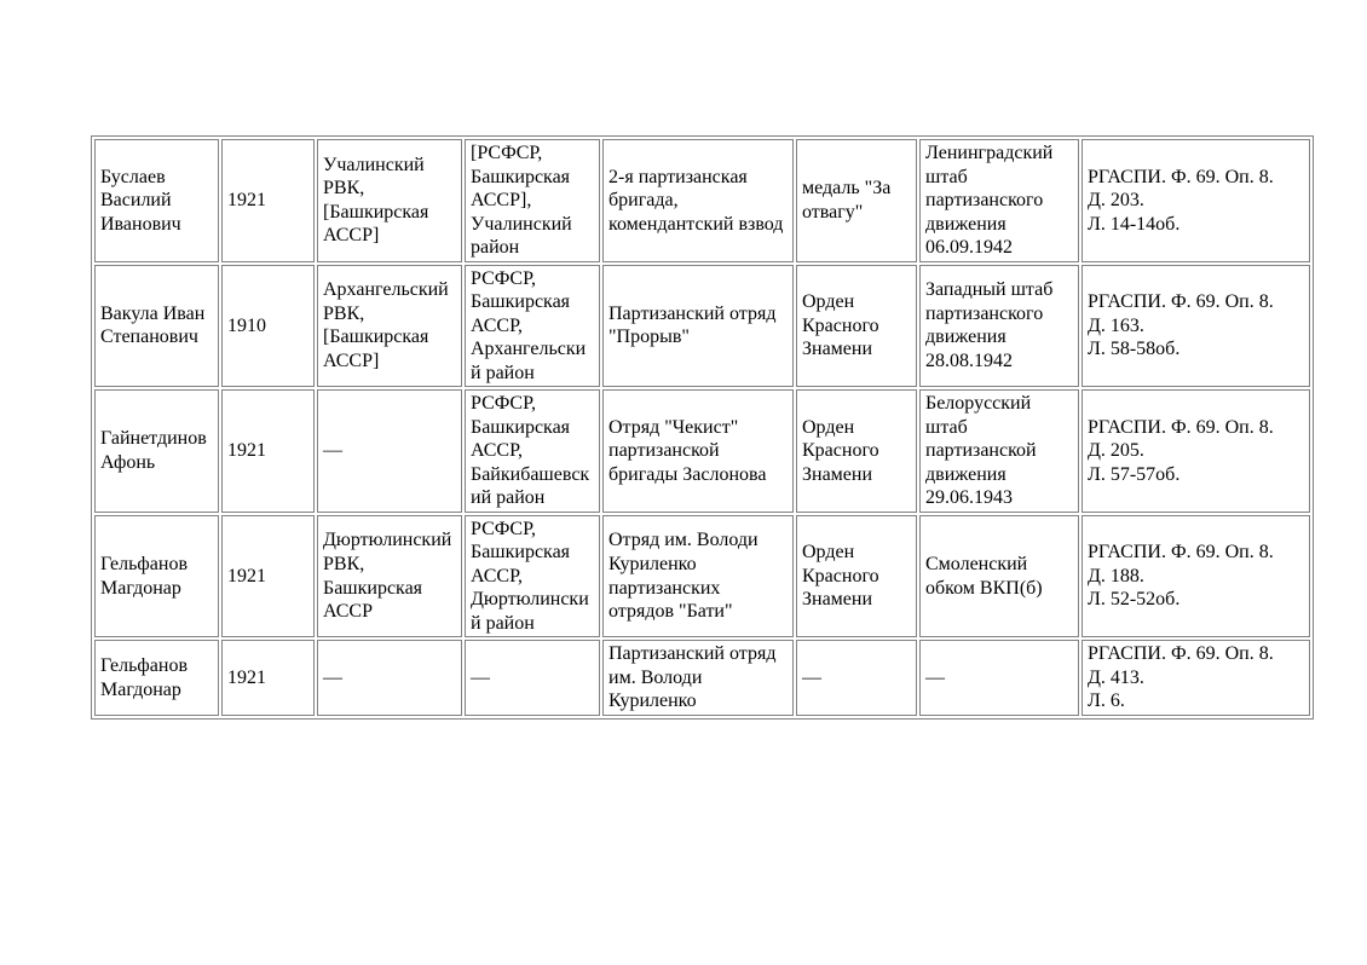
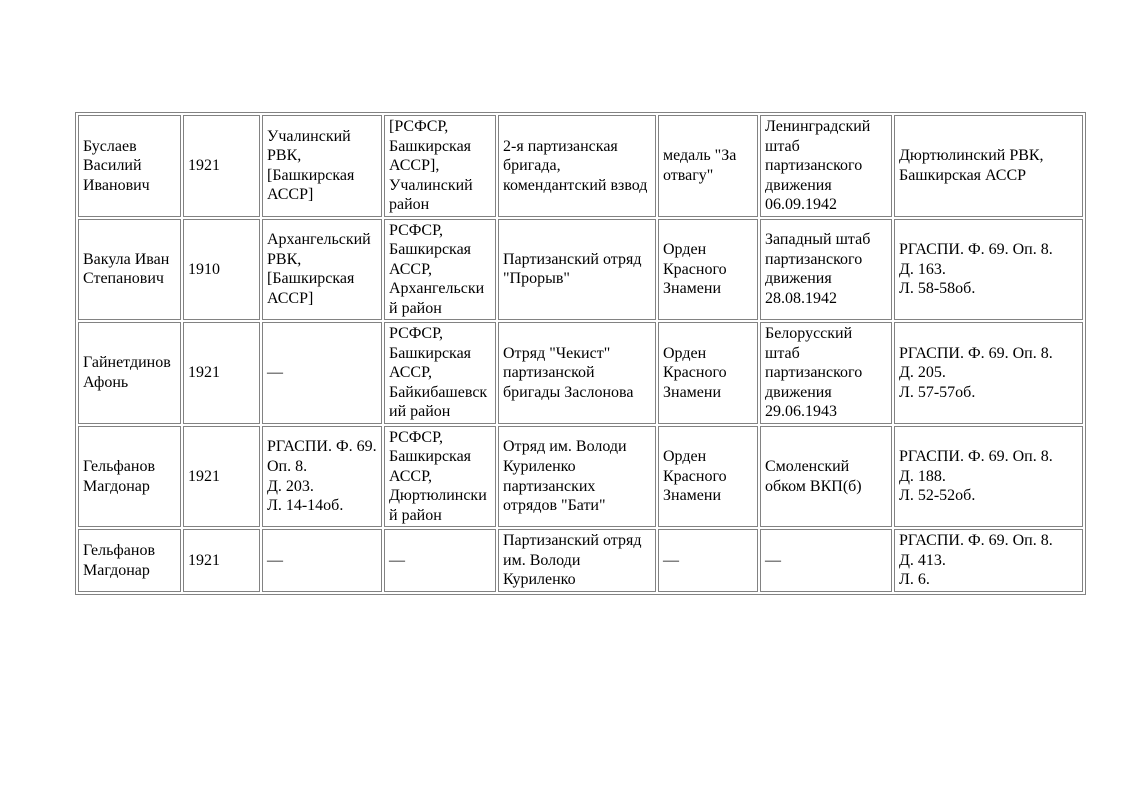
- Буслаев Василий Иванович	1921	Учалинский РВК, [Башкирская АССР]	[РСФСР, Башкирская АССР], Учалинский район	2-я партизанская бригада, комендантский взвод	медаль "За отвагу"	Ленинградский штаб партизанского движения 06.09.1942	РГАСПИ. Ф. 69. Оп. 8. Д. 203. Л. 14-14об.
+ Буслаев Василий Иванович	1921	Учалинский РВК, [Башкирская АССР]	[РСФСР, Башкирская АССР], Учалинский район	2-я партизанская бригада, комендантский взвод	медаль "За отвагу"	Ленинградский штаб партизанского движения 06.09.1942	Дюртюлинский РВК, Башкирская АССР
  Вакула Иван Степанович	1910	Архангельский РВК, [Башкирская АССР]	РСФСР, Башкирская АССР, Архангельский район	Партизанский отряд "Прорыв"	Орден Красного Знамени	Западный штаб партизанского движения 28.08.1942	РГАСПИ. Ф. 69. Оп. 8. Д. 163. Л. 58-58об.
- Гайнетдинов Афонь	1921	—	РСФСР, Башкирская АССР, Байкибашевский район	Отряд "Чекист" партизанской бригады Заслонова	Орден Красного Знамени	Белорусский штаб партизанской движения 29.06.1943	РГАСПИ. Ф. 69. Оп. 8. Д. 205. Л. 57-57об.
+ Гайнетдинов Афонь	1921	—	РСФСР, Башкирская АССР, Байкибашевский район	Отряд "Чекист" партизанской бригады Заслонова	Орден Красного Знамени	Белорусский штаб партизанского движения 29.06.1943	РГАСПИ. Ф. 69. Оп. 8. Д. 205. Л. 57-57об.
- Гельфанов Магдонар	1921	Дюртюлинский РВК, Башкирская АССР	РСФСР, Башкирская АССР, Дюртюлинский район	Отряд им. Володи Куриленко партизанских отрядов "Бати"	Орден Красного Знамени	Смоленский обком ВКП(б)	РГАСПИ. Ф. 69. Оп. 8. Д. 188. Л. 52-52об.
+ Гельфанов Магдонар	1921	РГАСПИ. Ф. 69. Оп. 8. Д. 203. Л. 14-14об.	РСФСР, Башкирская АССР, Дюртюлинский район	Отряд им. Володи Куриленко партизанских отрядов "Бати"	Орден Красного Знамени	Смоленский обком ВКП(б)	РГАСПИ. Ф. 69. Оп. 8. Д. 188. Л. 52-52об.
  Гельфанов Магдонар	1921	—	—	Партизанский отряд им. Володи Куриленко	—	—	РГАСПИ. Ф. 69. Оп. 8. Д. 413. Л. 6.
